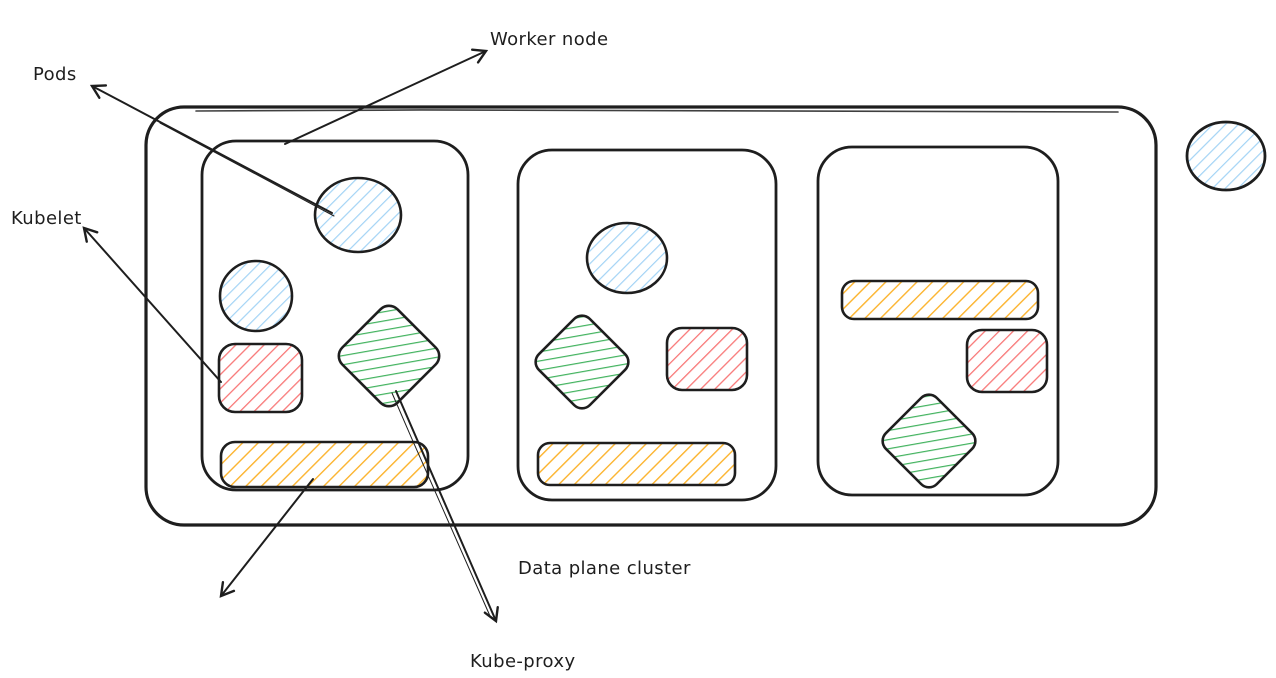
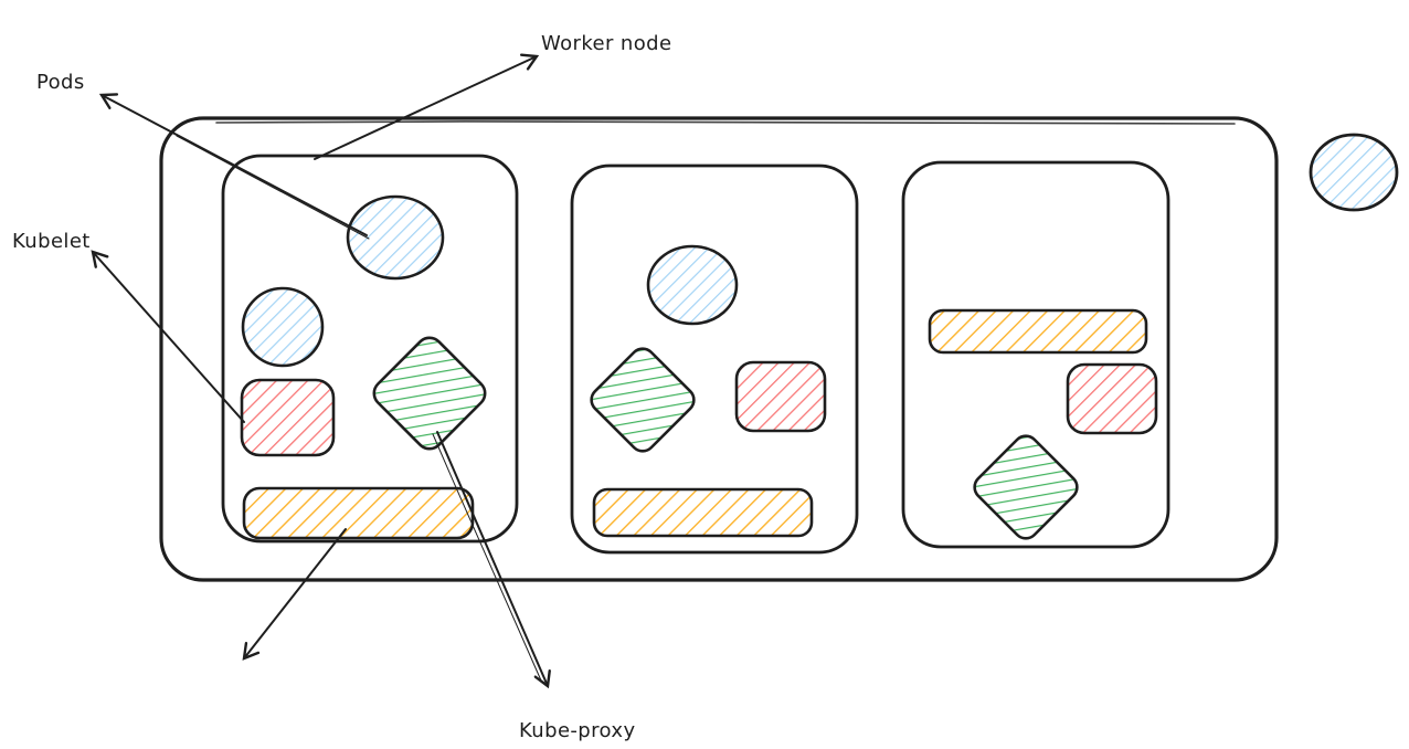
  Pods
  Worker node
  Kubelet
  Kube-proxy
- Data plane cluster
